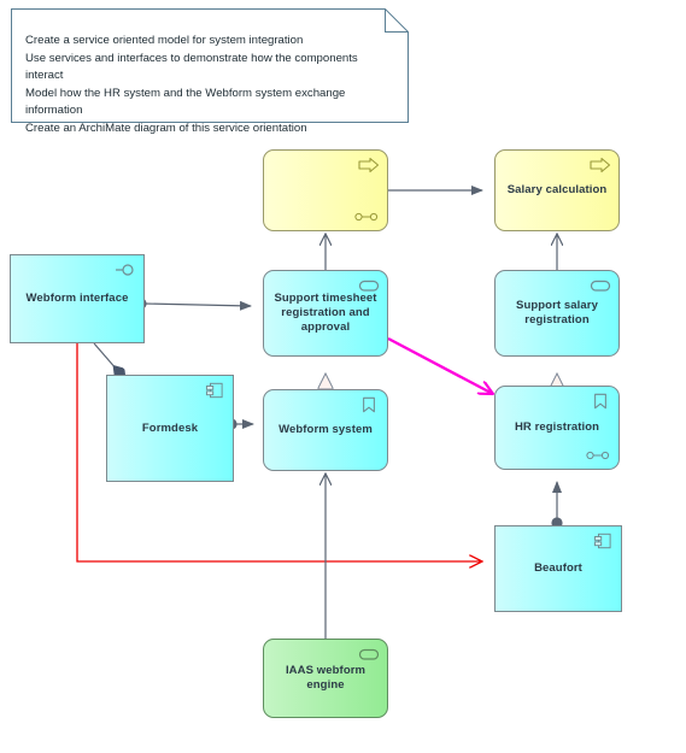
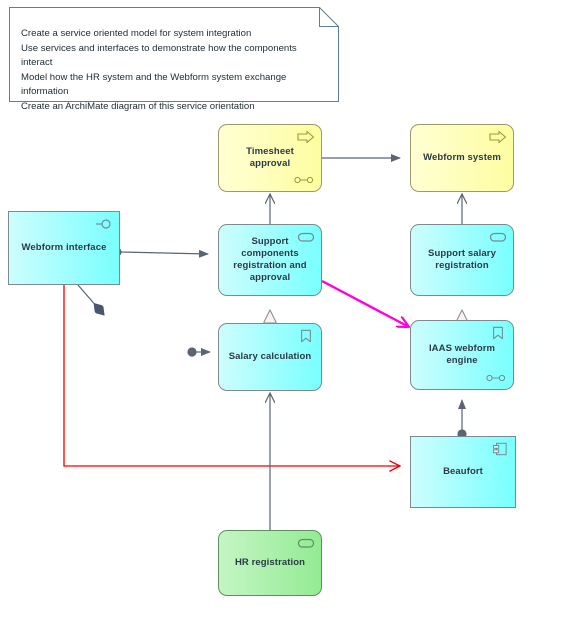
  Create a service oriented model for system integration
  Use services and interfaces to demonstrate how the components interact
  Model how the HR system and the Webform system exchange information
  Create an ArchiMate diagram of this service orientation
+ Timesheet approval
- Salary calculation
+ Webform system
  Webform interface
- Support timesheet registration and approval
+ Support components registration and approval
  Support salary registration
- Formdesk
- Webform system
+ Salary calculation
- HR registration
+ IAAS webform engine
  Beaufort
- IAAS webform engine
+ HR registration
